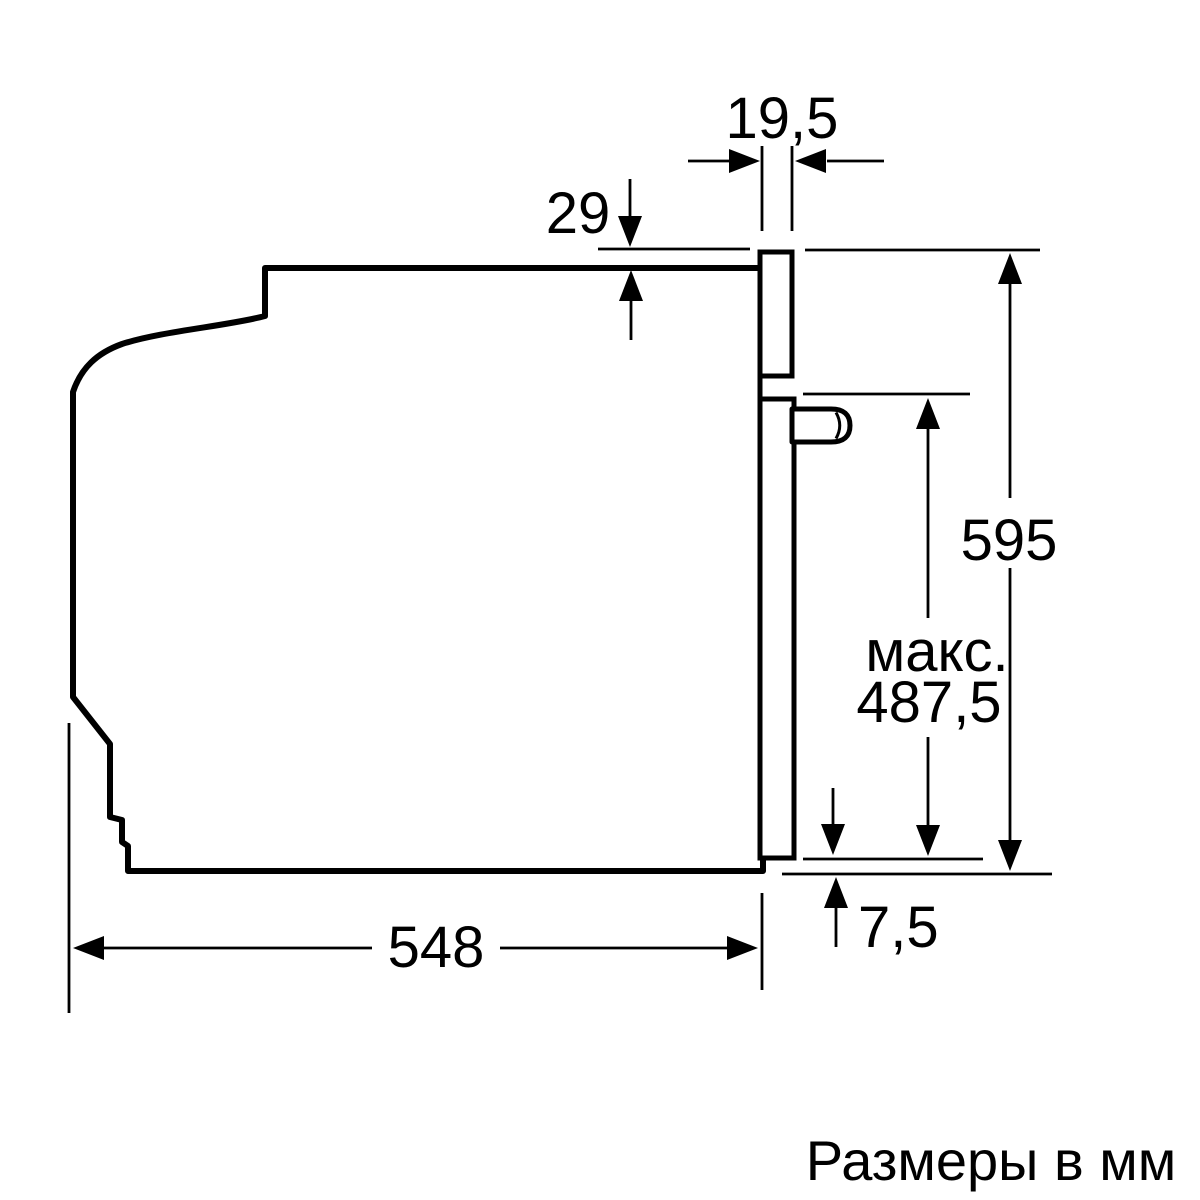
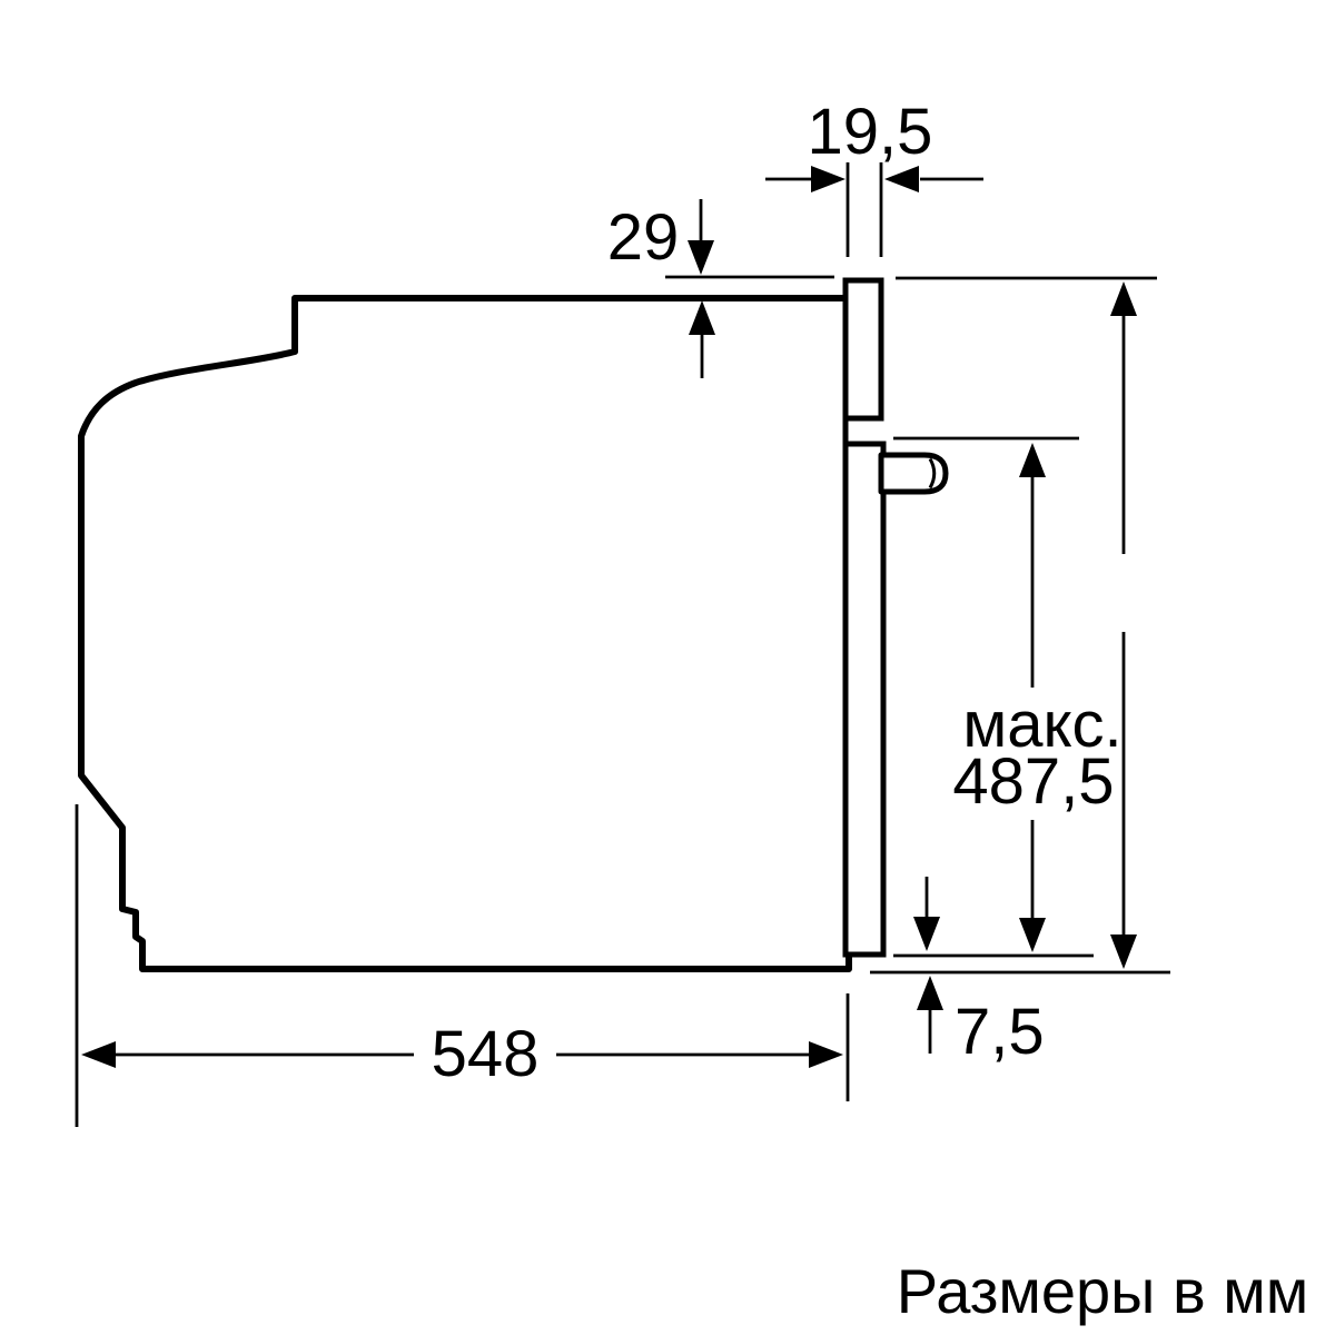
  19,5
  29
- 595
  макс.
  487,5
  7,5
  548
  Размеры в мм
